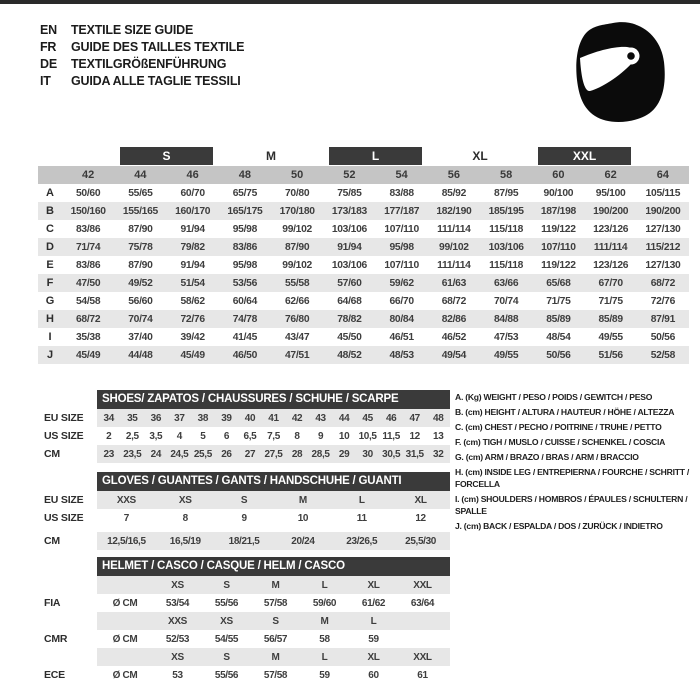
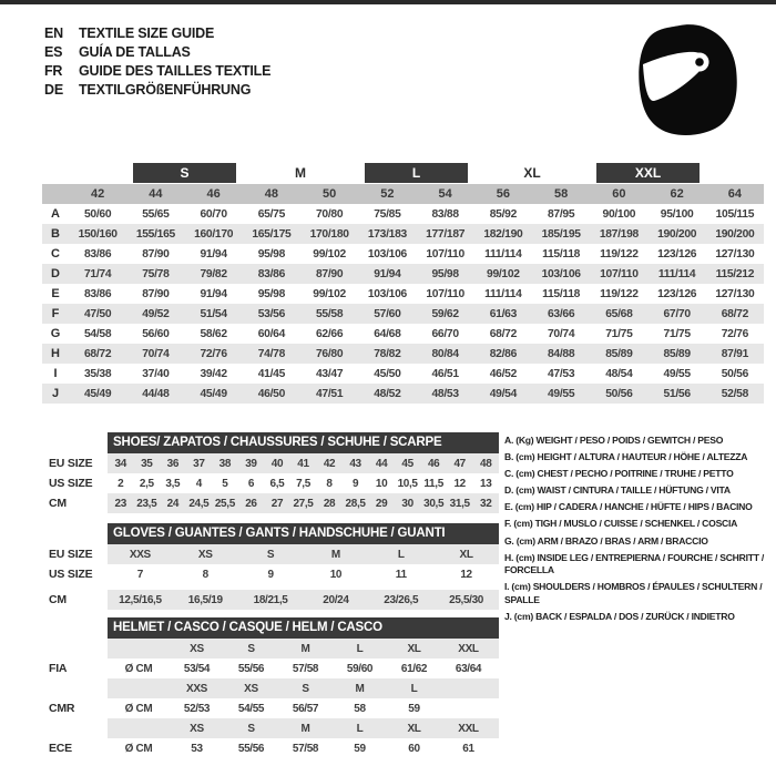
  EN
  TEXTILE SIZE GUIDE
+ ES
+ GUÍA DE TALLAS
  FR
  GUIDE DES TAILLES TEXTILE
  DE
  TEXTILGRÖßENFÜHRUNG
- IT
- GUIDA ALLE TAGLIE TESSILI
  S
  M
  L
  XL
  XXL
  42
  44
  46
  48
  50
  52
  54
  56
  58
  60
  62
  64
  A
  50/60
  55/65
  60/70
  65/75
  70/80
  75/85
  83/88
  85/92
  87/95
  90/100
  95/100
  105/115
  B
  150/160
  155/165
  160/170
  165/175
  170/180
  173/183
  177/187
  182/190
  185/195
  187/198
  190/200
  190/200
  C
  83/86
  87/90
  91/94
  95/98
  99/102
  103/106
  107/110
  111/114
  115/118
  119/122
  123/126
  127/130
  D
  71/74
  75/78
  79/82
  83/86
  87/90
  91/94
  95/98
  99/102
  103/106
  107/110
  111/114
  115/212
  E
  83/86
  87/90
  91/94
  95/98
  99/102
  103/106
  107/110
  111/114
  115/118
  119/122
  123/126
  127/130
  F
  47/50
  49/52
  51/54
  53/56
  55/58
  57/60
  59/62
  61/63
  63/66
  65/68
  67/70
  68/72
  G
  54/58
  56/60
  58/62
  60/64
  62/66
  64/68
  66/70
  68/72
  70/74
  71/75
  71/75
  72/76
  H
  68/72
  70/74
  72/76
  74/78
  76/80
  78/82
  80/84
  82/86
  84/88
  85/89
  85/89
  87/91
  I
  35/38
  37/40
  39/42
  41/45
  43/47
  45/50
  46/51
  46/52
  47/53
  48/54
  49/55
  50/56
  J
  45/49
  44/48
  45/49
  46/50
  47/51
  48/52
  48/53
  49/54
  49/55
  50/56
  51/56
  52/58
  EU SIZE
  US SIZE
  CM
  SHOES/ ZAPATOS / CHAUSSURES / SCHUHE / SCARPE
  34
  35
  36
  37
  38
  39
  40
  41
  42
  43
  44
  45
  46
  47
  48
  2
  2,5
  3,5
  4
  5
  6
  6,5
  7,5
  8
  9
  10
  10,5
  11,5
  12
  13
  23
  23,5
  24
  24,5
  25,5
  26
  27
  27,5
  28
  28,5
  29
  30
  30,5
  31,5
  32
  EU SIZE
  US SIZE
  CM
  GLOVES / GUANTES / GANTS / HANDSCHUHE / GUANTI
  XXS
  XS
  S
  M
  L
  XL
  7
  8
  9
  10
  11
  12
  12,5/16,5
  16,5/19
  18/21,5
  20/24
  23/26,5
  25,5/30
  FIA
  CMR
  ECE
  HELMET / CASCO / CASQUE / HELM / CASCO
  XS
  S
  M
  L
  XL
  XXL
  Ø CM
  53/54
  55/56
  57/58
  59/60
  61/62
  63/64
  XXS
  XS
  S
  M
  L
  Ø CM
  52/53
  54/55
  56/57
  58
  59
  XS
  S
  M
  L
  XL
  XXL
  Ø CM
  53
  55/56
  57/58
  59
  60
  61
  A. (Kg) WEIGHT / PESO / POIDS / GEWITCH / PESO
  B. (cm) HEIGHT / ALTURA / HAUTEUR / HÖHE / ALTEZZA
  C. (cm) CHEST / PECHO / POITRINE / TRUHE / PETTO
+ D. (cm) WAIST / CINTURA / TAILLE / HÜFTUNG / VITA
+ E. (cm) HIP / CADERA / HANCHE / HÜFTE / HIPS / BACINO
  F. (cm) TIGH / MUSLO / CUISSE / SCHENKEL / COSCIA
  G. (cm) ARM / BRAZO / BRAS / ARM / BRACCIO
  H. (cm) INSIDE LEG / ENTREPIERNA / FOURCHE / SCHRITT / FORCELLA
  I. (cm) SHOULDERS / HOMBROS / ÉPAULES / SCHULTERN / SPALLE
  J. (cm) BACK / ESPALDA / DOS / ZURÜCK / INDIETRO
